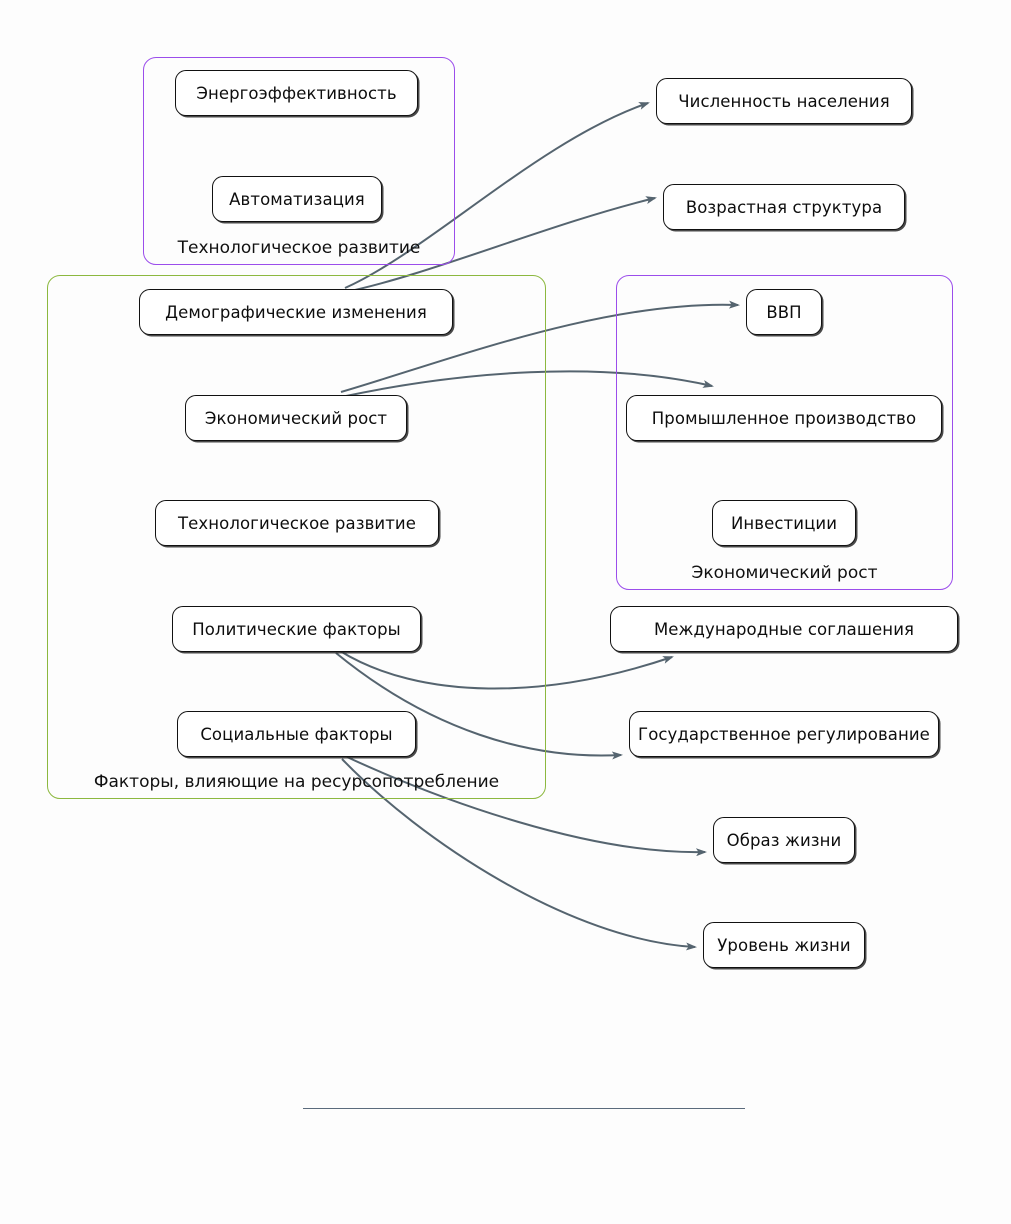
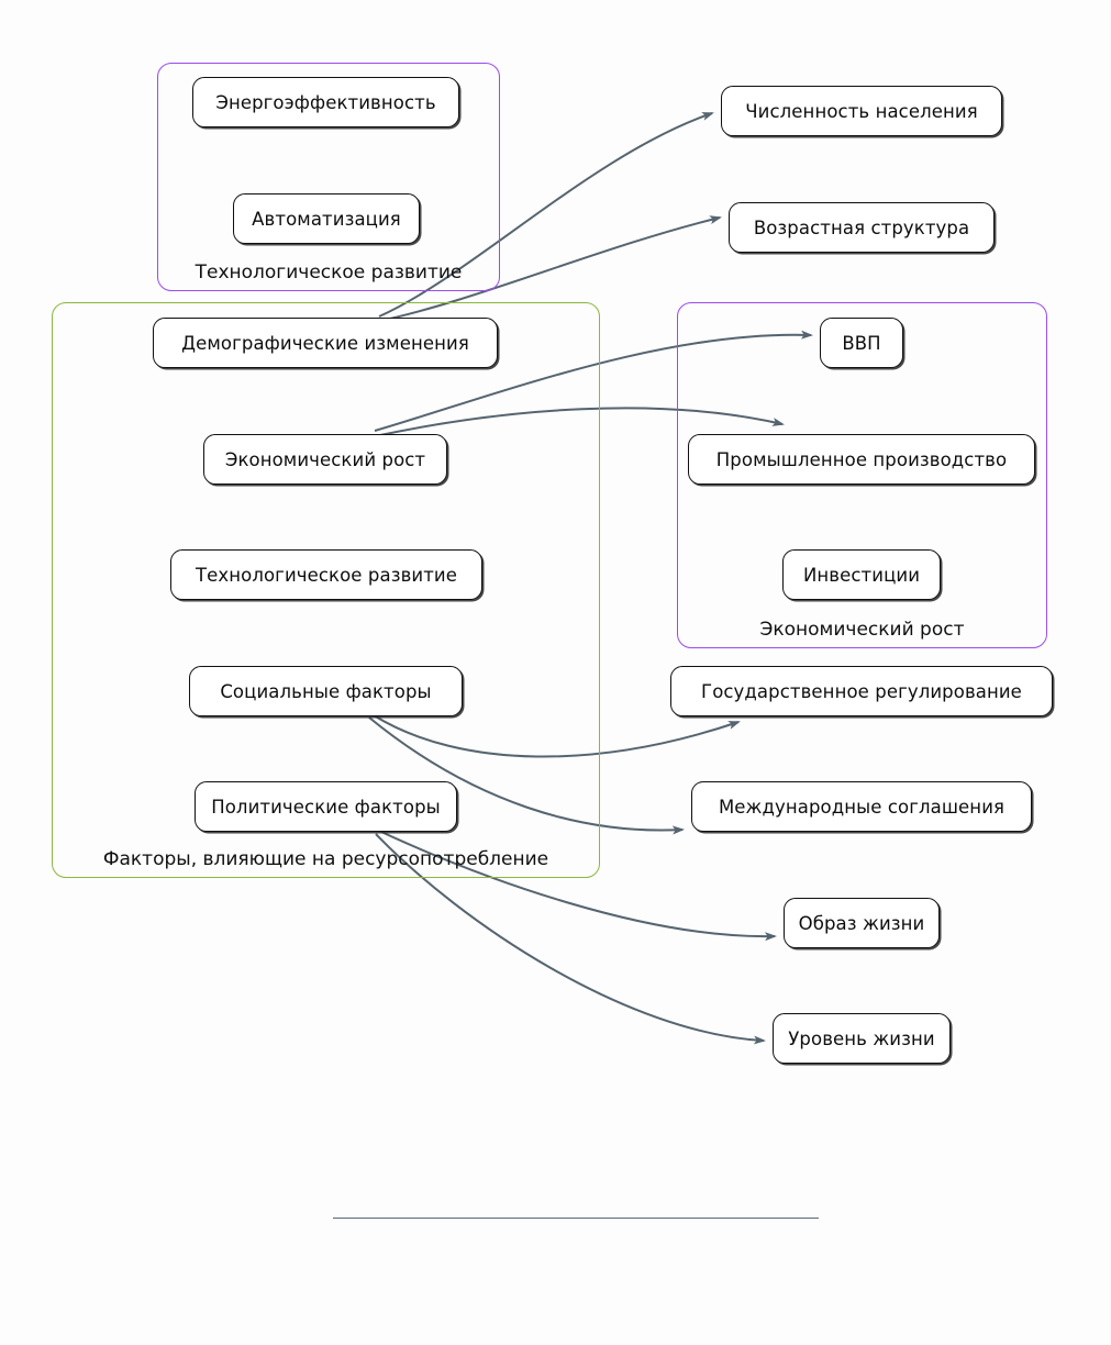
  Технологическое развитие
  Факторы, влияющие на ресурсопотребление
  Экономический рост
  Энергоэффективность
  Автоматизация
  Численность населения
  Возрастная структура
  Демографические изменения
  ВВП
  Экономический рост
  Промышленное производство
  Технологическое развитие
  Инвестиции
- Политические факторы
+ Социальные факторы
- Международные соглашения
+ Государственное регулирование
- Социальные факторы
+ Политические факторы
- Государственное регулирование
+ Международные соглашения
  Образ жизни
  Уровень жизни
